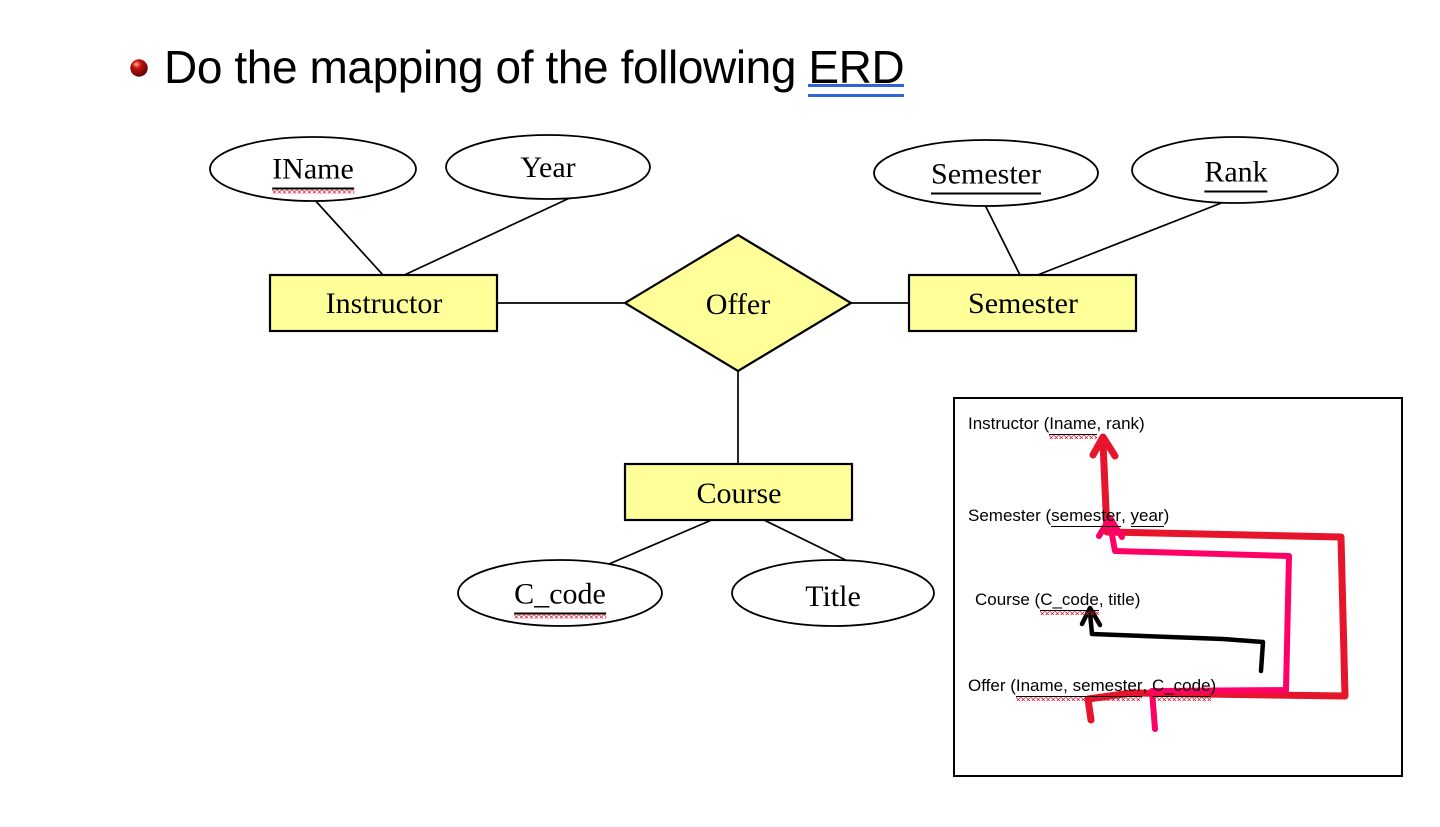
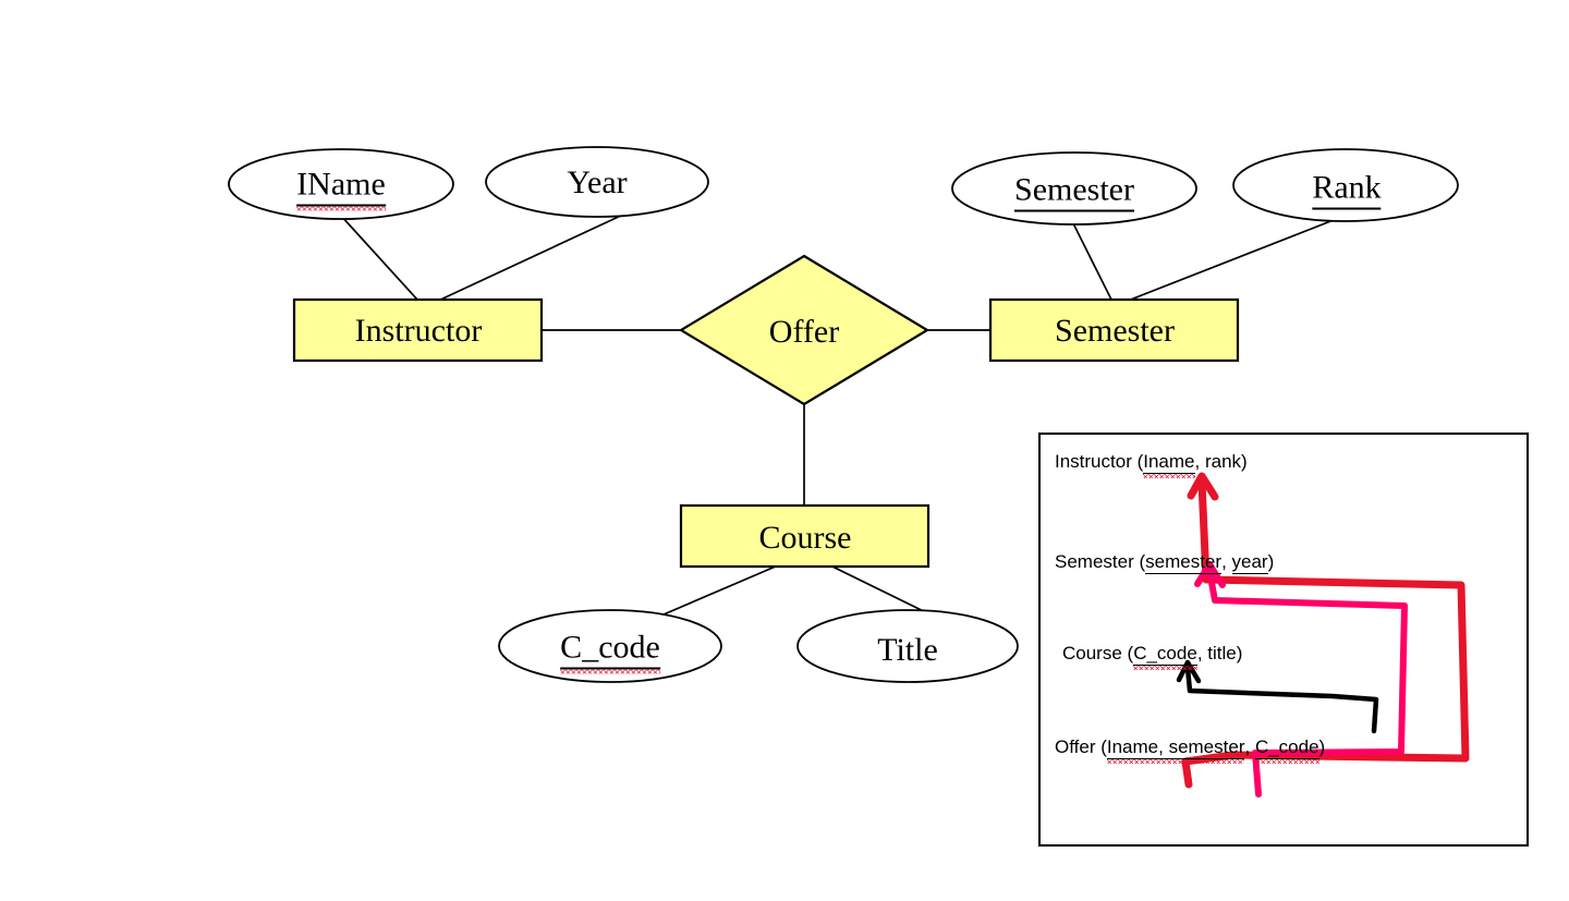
- Do the mapping of the following ERD
  IName
  Year
  Semester
  Rank
  C_code
  Title
  Instructor
  Semester
  Course
  Offer
  Instructor (Iname, rank)
  Semester (semester, year)
  Course (C_code, title)
  Offer (Iname, semester, C_code)
